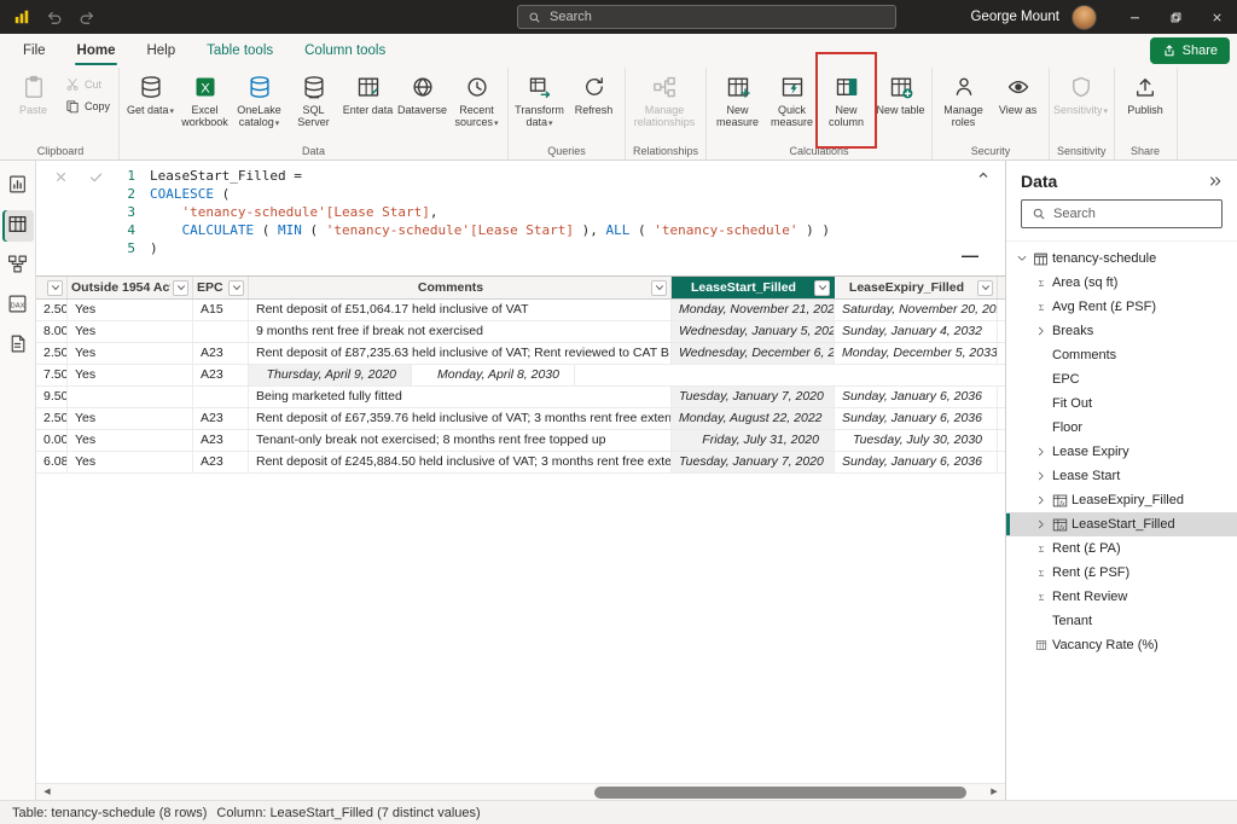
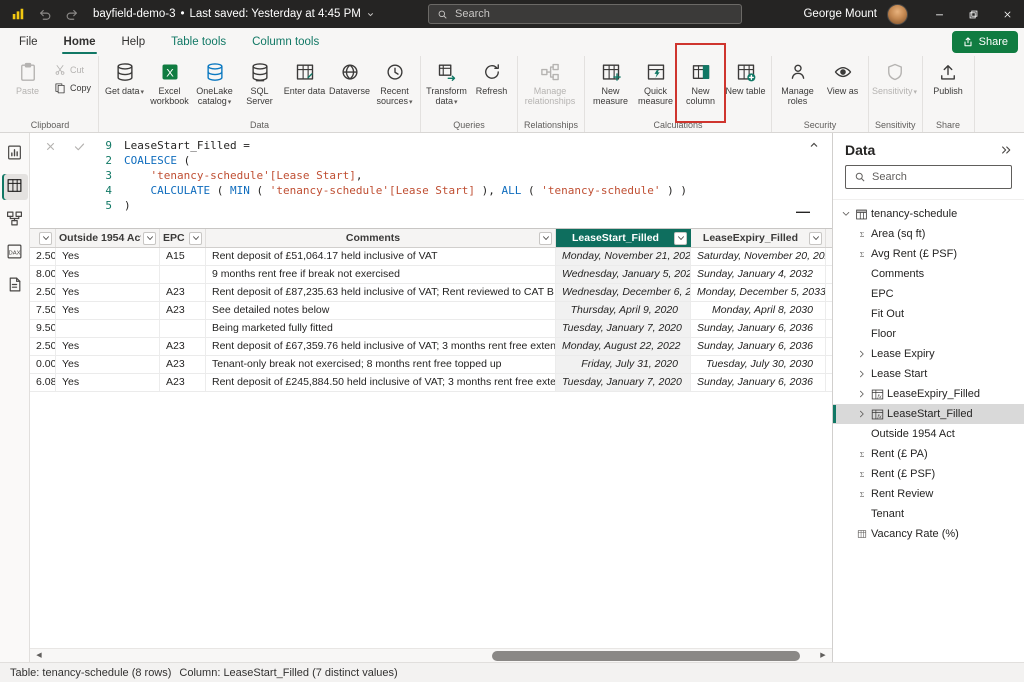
+ bayfield-demo-3
+ •
+ Last saved: Yesterday at 4:45 PM
  Search
  George Mount
  File
  Home
  Help
  Table tools
  Column tools
  Share
  Paste
  Cut
  Copy
  Clipboard
  Get data
  X
  Excel workbook
  OneLake catalog
  SQL Server
  Enter data
  Dataverse
  Recent sources
  Data
  Transform data
  Refresh
  Queries
  Manage relationships
  Relationships
  New measure
  Quick measure
  New column
  New table
  Calculations
  Manage roles
  View as
  Security
  Sensitivity
  Sensitivity
  Publish
  Share
- 1
+ 9
  LeaseStart_Filled =
  2
  COALESCE (
  3
  'tenancy-schedule'[Lease Start],
  4
  CALCULATE ( MIN ( 'tenancy-schedule'[Lease Start] ), ALL ( 'tenancy-schedule' ) )
  5
  )
  —
  Outside 1954 Ac
  EPC
  Comments
  LeaseStart_Filled
  LeaseExpiry_Filled
  2.50
  Yes
  A15
  Rent deposit of £51,064.17 held inclusive of VAT
  Monday, November 21, 202
  Saturday, November 20, 20
  8.00
  Yes
  9 months rent free if break not exercised
  Wednesday, January 5, 202
  Sunday, January 4, 2032
  2.50
  Yes
  A23
  Rent deposit of £87,235.63 held inclusive of VAT; Rent reviewed to CAT B
  Wednesday, December 6, 2
  Monday, December 5, 2033
  7.50
  Yes
  A23
+ See detailed notes below
  Thursday, April 9, 2020
  Monday, April 8, 2030
  9.50
  Being marketed fully fitted
  Tuesday, January 7, 2020
  Sunday, January 6, 2036
  2.50
  Yes
  A23
  Rent deposit of £67,359.76 held inclusive of VAT; 3 months rent free exten
  Monday, August 22, 2022
  Sunday, January 6, 2036
  0.00
  Yes
  A23
  Tenant-only break not exercised; 8 months rent free topped up
  Friday, July 31, 2020
  Tuesday, July 30, 2030
  6.08
  Yes
  A23
  Rent deposit of £245,884.50 held inclusive of VAT; 3 months rent free exte
  Tuesday, January 7, 2020
  Sunday, January 6, 2036
  Data
  Search
  tenancy-schedule
  Σ
  Area (sq ft)
  Σ
  Avg Rent (£ PSF)
- Breaks
  Comments
  EPC
  Fit Out
  Floor
  Lease Expiry
  Lease Start
  LeaseExpiry_Filled
  LeaseStart_Filled
+ Outside 1954 Act
  Σ
  Rent (£ PA)
  Σ
  Rent (£ PSF)
  Σ
  Rent Review
  Tenant
  Vacancy Rate (%)
  Table: tenancy-schedule (8 rows)
  Column: LeaseStart_Filled (7 distinct values)
